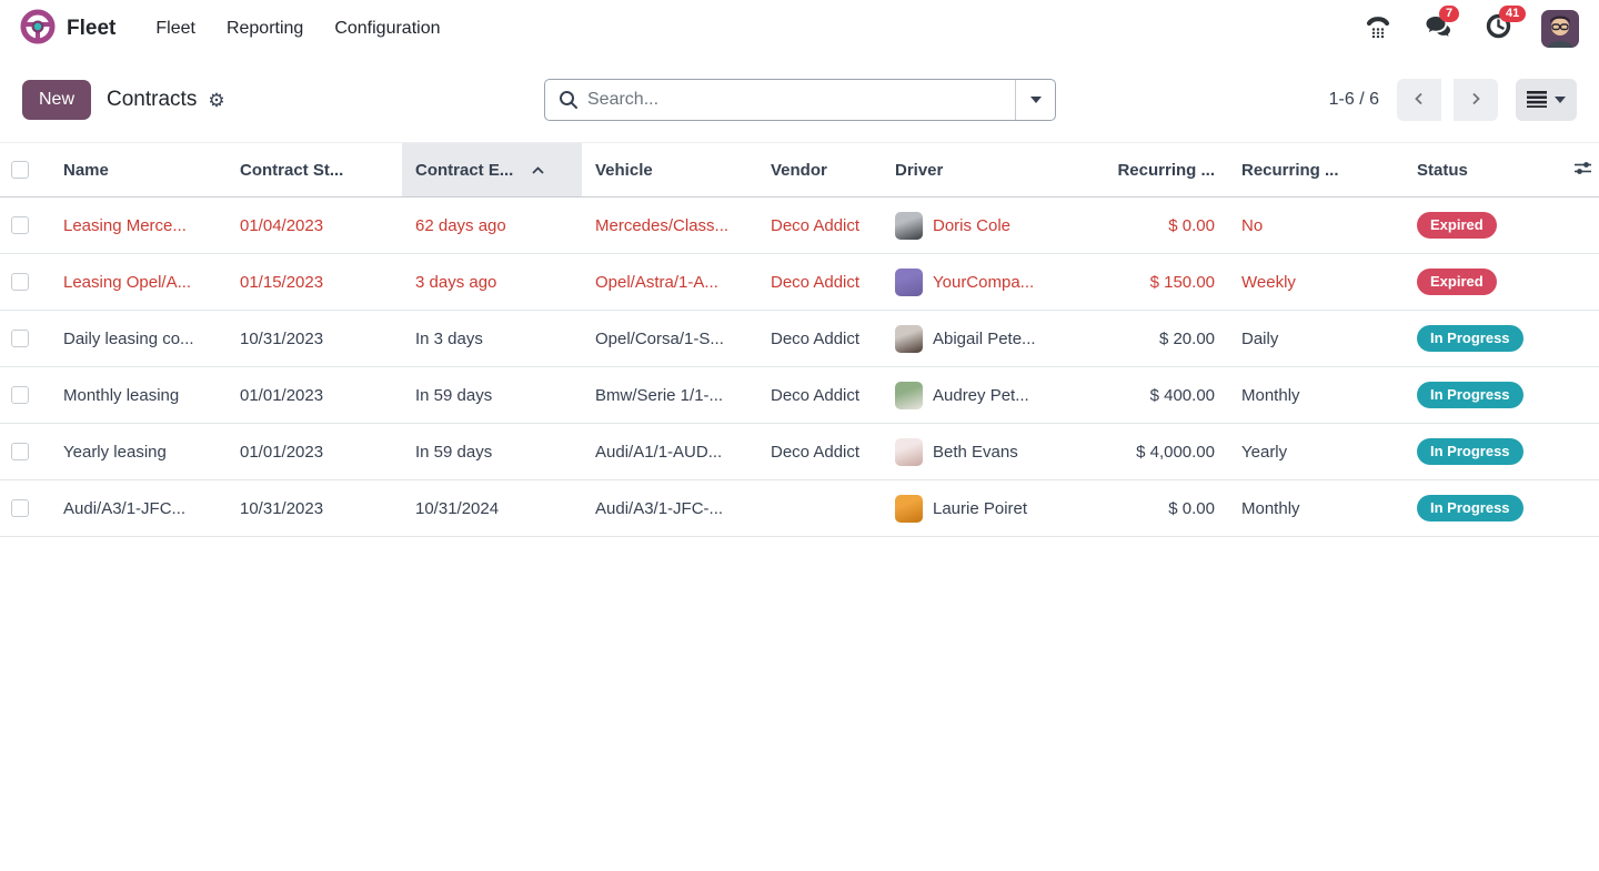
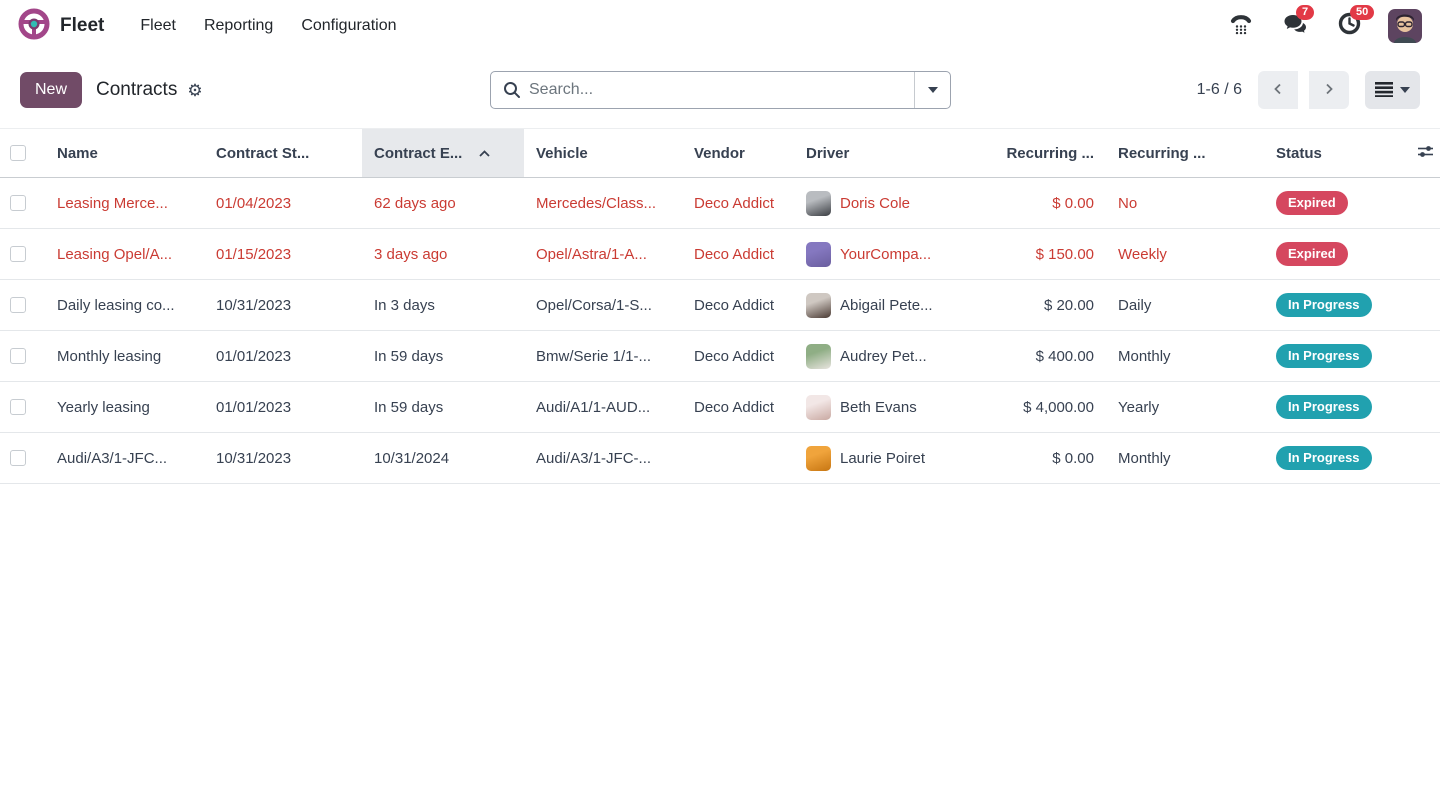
  Fleet
  Fleet
  Reporting
  Configuration
  7
- 41
+ 50
  New
  Contracts
  ⚙
  Search...
  1-6 / 6
  Name
  Contract St...
  Contract E...
  Vehicle
  Vendor
  Driver
  Recurring ...
  Recurring ...
  Status
  Leasing Merce...
  01/04/2023
  62 days ago
  Mercedes/Class...
  Deco Addict
  Doris Cole
  $ 0.00
  No
  Expired
  Leasing Opel/A...
  01/15/2023
  3 days ago
  Opel/Astra/1-A...
  Deco Addict
  YourCompa...
  $ 150.00
  Weekly
  Expired
  Daily leasing co...
  10/31/2023
  In 3 days
  Opel/Corsa/1-S...
  Deco Addict
  Abigail Pete...
  $ 20.00
  Daily
  In Progress
  Monthly leasing
  01/01/2023
  In 59 days
  Bmw/Serie 1/1-...
  Deco Addict
  Audrey Pet...
  $ 400.00
  Monthly
  In Progress
  Yearly leasing
  01/01/2023
  In 59 days
  Audi/A1/1-AUD...
  Deco Addict
  Beth Evans
  $ 4,000.00
  Yearly
  In Progress
  Audi/A3/1-JFC...
  10/31/2023
  10/31/2024
  Audi/A3/1-JFC-...
  Laurie Poiret
  $ 0.00
  Monthly
  In Progress
